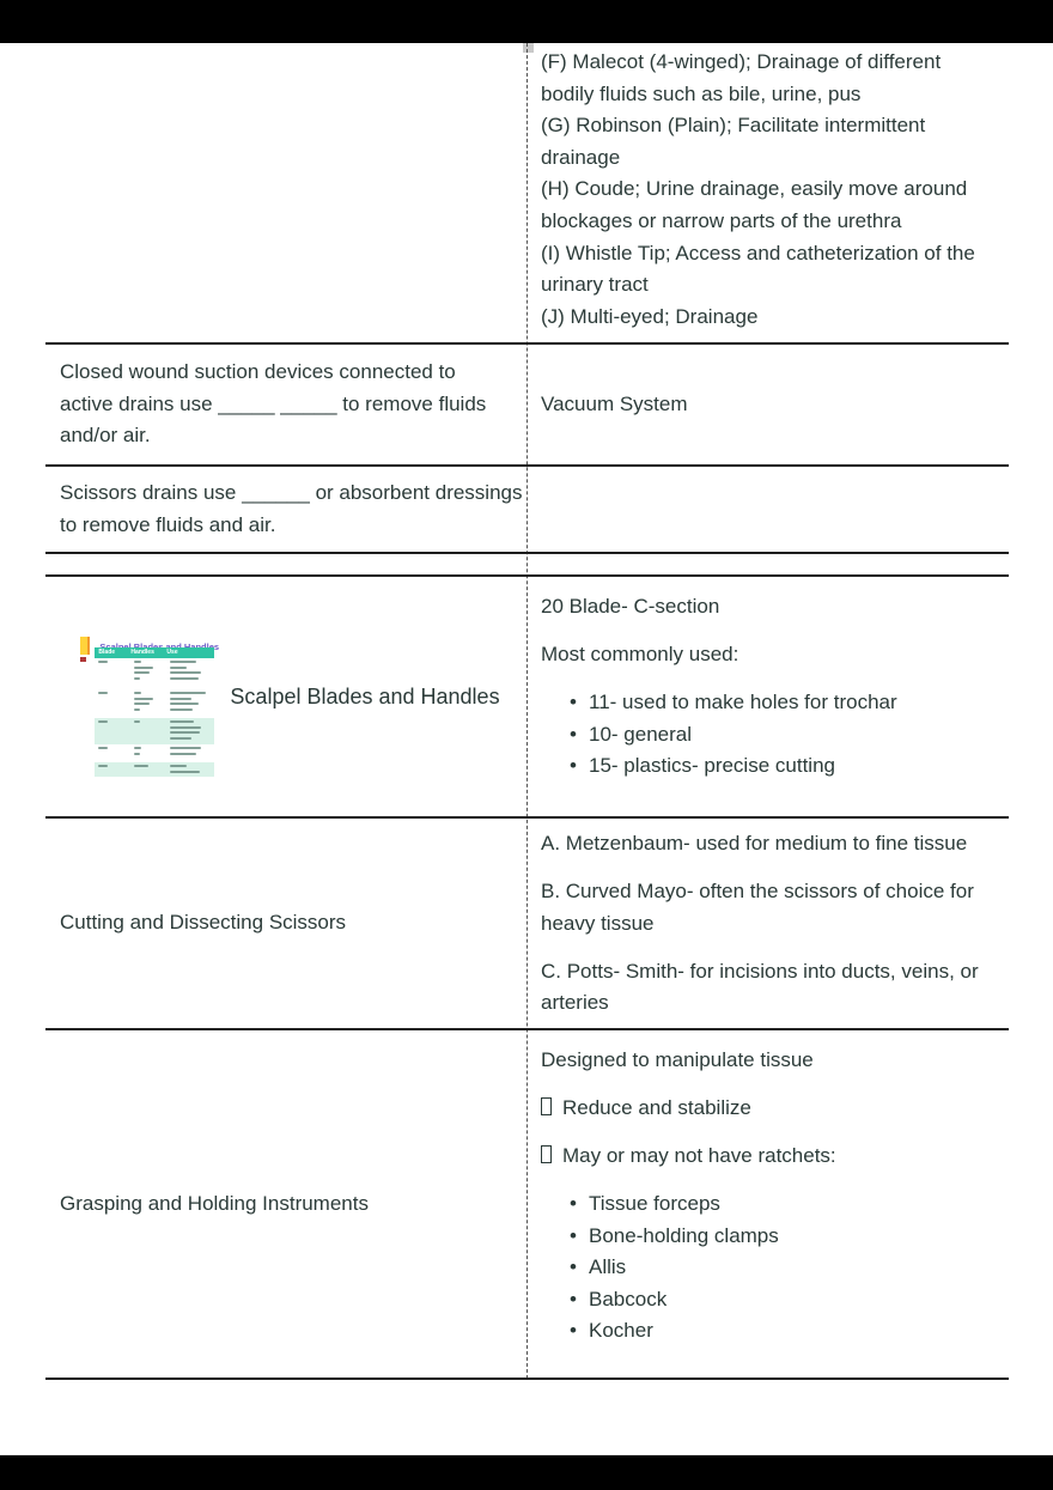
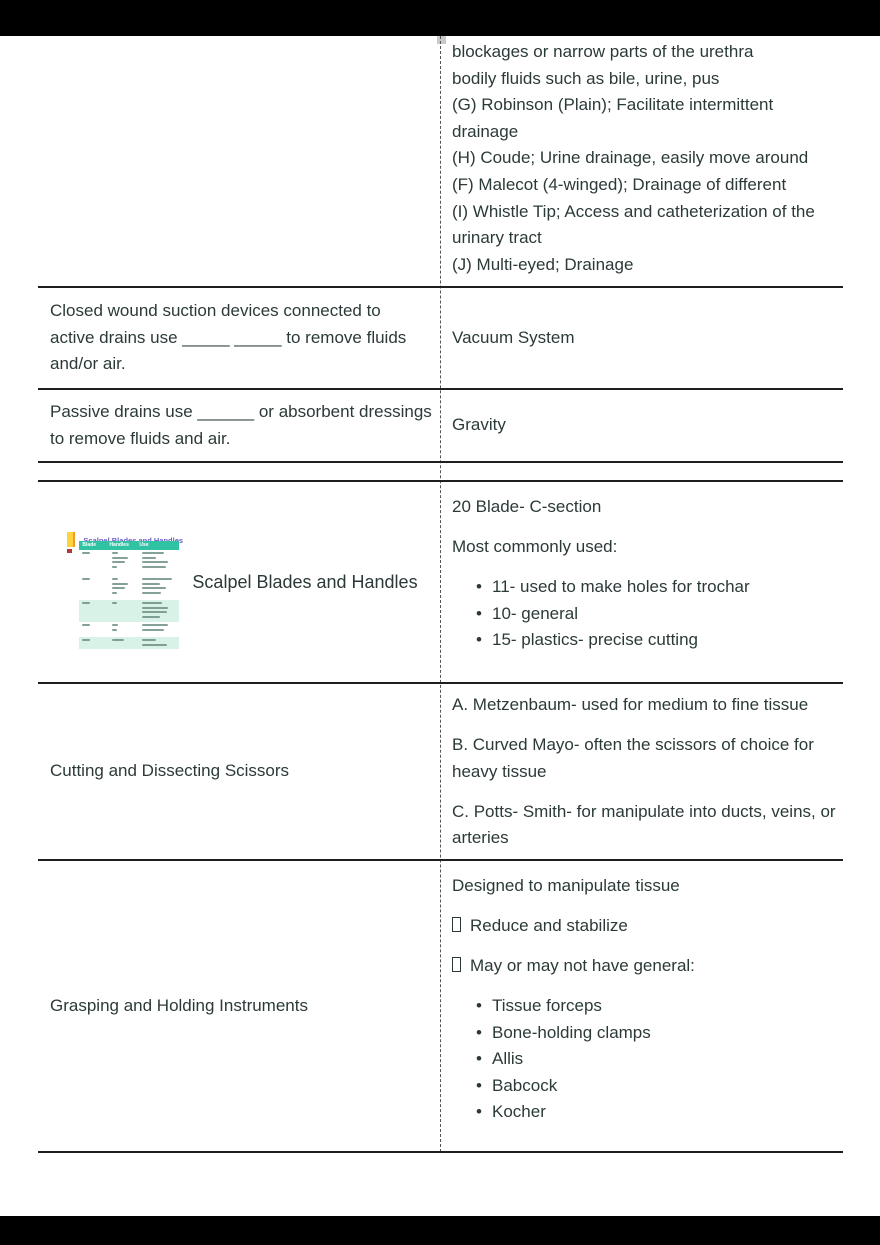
- (F) Malecot (4-winged); Drainage of different
+ blockages or narrow parts of the urethra
  bodily fluids such as bile, urine, pus
  (G) Robinson (Plain); Facilitate intermittent
  drainage
  (H) Coude; Urine drainage, easily move around
- blockages or narrow parts of the urethra
+ (F) Malecot (4-winged); Drainage of different
  (I) Whistle Tip; Access and catheterization of the
  urinary tract
  (J) Multi-eyed; Drainage
  Closed wound suction devices connected to
  active drains use _____ _____ to remove fluids
  and/or air.
  Vacuum System
- Scissors drains use ______ or absorbent dressings
+ Passive drains use ______ or absorbent dressings
  to remove fluids and air.
+ Gravity
  Scalpel Blades and Handles
  20 Blade- C-section
  Most commonly used:
  11- used to make holes for trochar
  10- general
  15- plastics- precise cutting
  Cutting and Dissecting Scissors
  A. Metzenbaum- used for medium to fine tissue
  B. Curved Mayo- often the scissors of choice for
  heavy tissue
- C. Potts- Smith- for incisions into ducts, veins, or
+ C. Potts- Smith- for manipulate into ducts, veins, or
  arteries
  Grasping and Holding Instruments
  Designed to manipulate tissue
  Reduce and stabilize
- May or may not have ratchets:
+ May or may not have general:
  Tissue forceps
  Bone-holding clamps
  Allis
  Babcock
  Kocher
